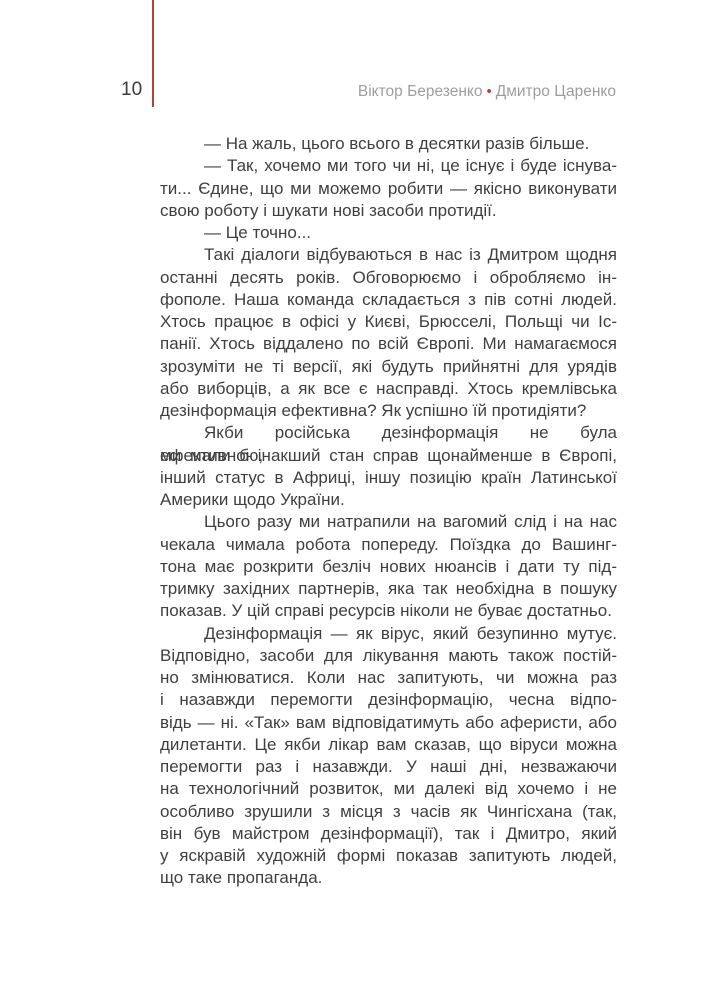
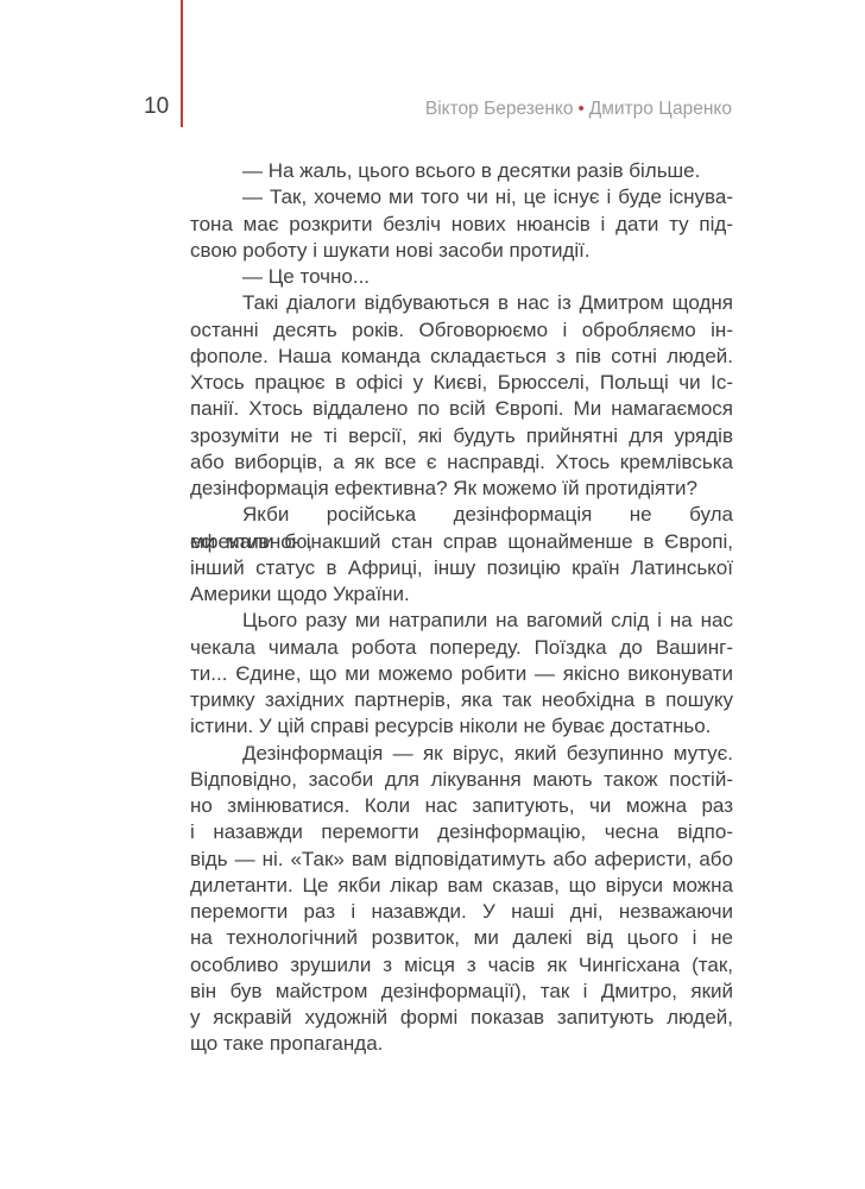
  10
  Віктор Березенко • Дмитро Царенко
  — На жаль, цього всього в десятки разів більше.
  — Так, хочемо ми того чи ні, це існує і буде існува-
- ти... Єдине, що ми можемо робити — якісно виконувати
+ тона має розкрити безліч нових нюансів і дати ту під-
  свою роботу і шукати нові засоби протидії.
  — Це точно...
  Такі діалоги відбуваються в нас із Дмитром щодня
  останні десять років. Обговорюємо і обробляємо ін-
  фополе. Наша команда складається з пів сотні людей.
  Хтось працює в офісі у Києві, Брюсселі, Польщі чи Іс-
  панії. Хтось віддалено по всій Європі. Ми намагаємося
  зрозуміти не ті версії, які будуть прийнятні для урядів
  або виборців, а як все є насправді. Хтось кремлівська
- дезінформація ефективна? Як успішно їй протидіяти?
+ дезінформація ефективна? Як можемо їй протидіяти?
  Якби російська дезінформація не була ефективною,
  ми мали б інакший стан справ щонайменше в Європі,
  інший статус в Африці, іншу позицію країн Латинської
  Америки щодо України.
  Цього разу ми натрапили на вагомий слід і на нас
  чекала чимала робота попереду. Поїздка до Вашинг-
- тона має розкрити безліч нових нюансів і дати ту під-
+ ти... Єдине, що ми можемо робити — якісно виконувати
  тримку західних партнерів, яка так необхідна в пошуку
- показав. У цій справі ресурсів ніколи не буває достатньо.
+ істини. У цій справі ресурсів ніколи не буває достатньо.
  Дезінформація — як вірус, який безупинно мутує.
  Відповідно, засоби для лікування мають також постій-
  но змінюватися. Коли нас запитують, чи можна раз
  і назавжди перемогти дезінформацію, чесна відпо-
  відь — ні. «Так» вам відповідатимуть або аферисти, або
  дилетанти. Це якби лікар вам сказав, що віруси можна
  перемогти раз і назавжди. У наші дні, незважаючи
- на технологічний розвиток, ми далекі від хочемо і не
+ на технологічний розвиток, ми далекі від цього і не
  особливо зрушили з місця з часів як Чингісхана (так,
  він був майстром дезінформації), так і Дмитро, який
  у яскравій художній формі показав запитують людей,
  що таке пропаганда.
